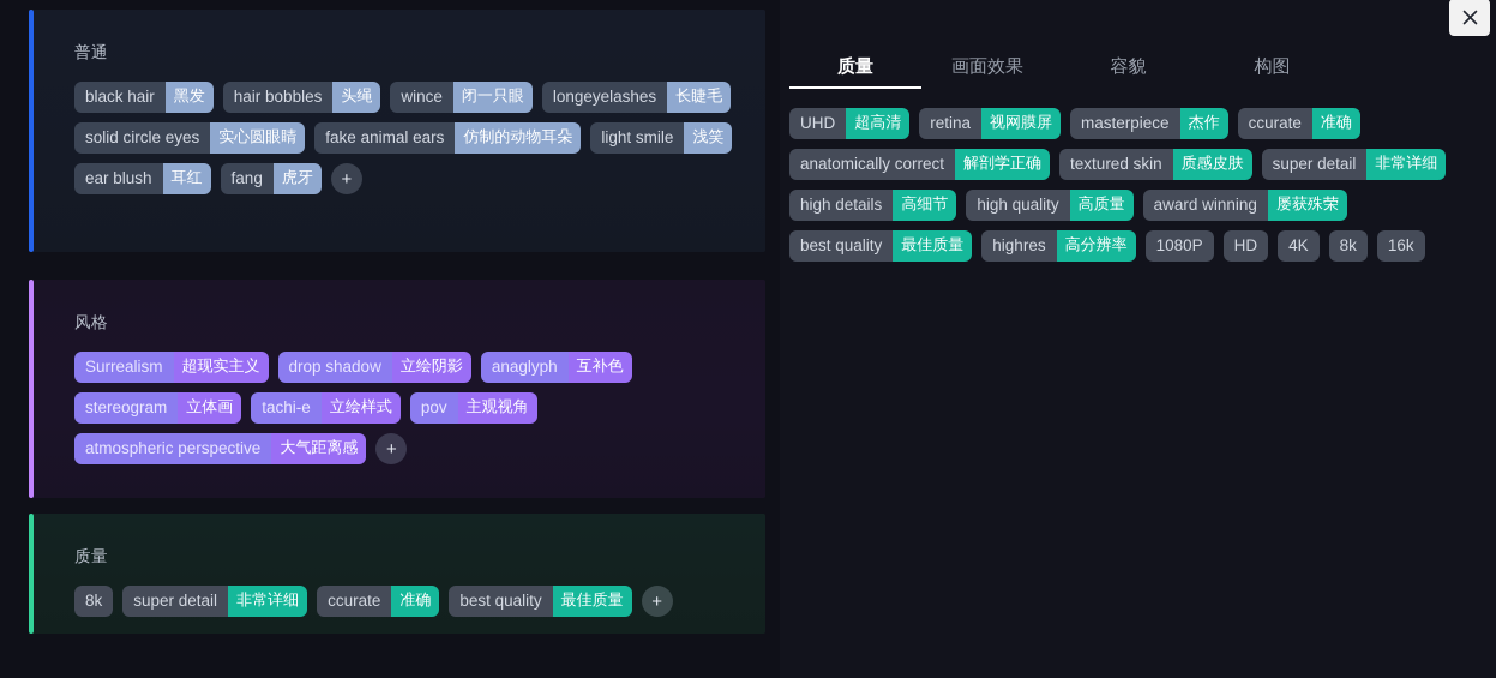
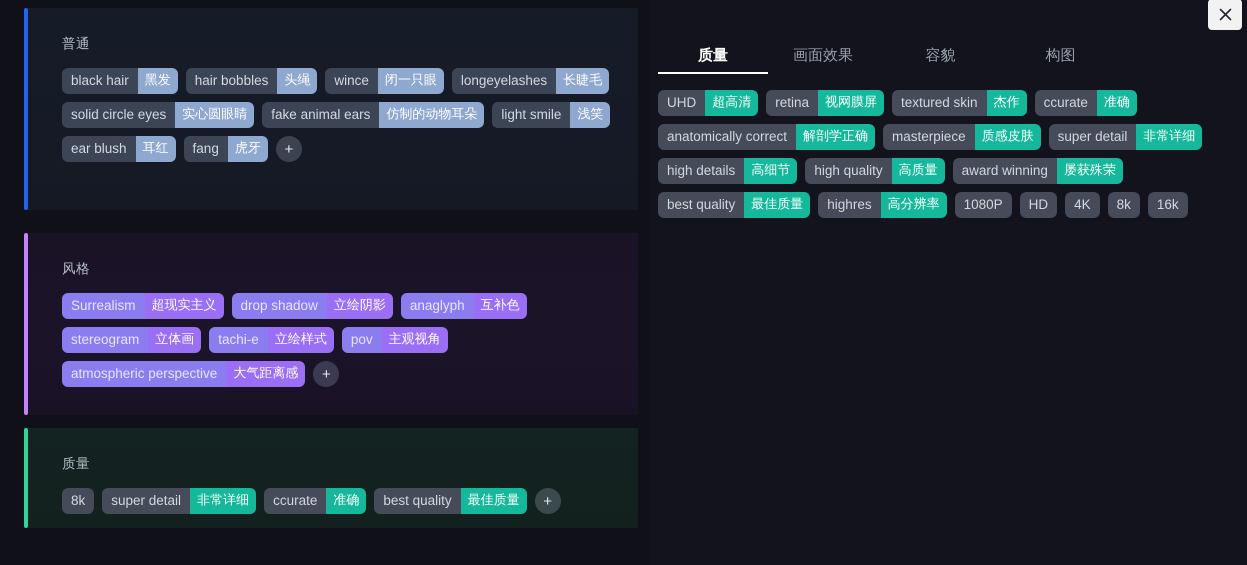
  普通
  black hair
  黑发
  hair bobbles
  头绳
  wince
  闭一只眼
  longeyelashes
  长睫毛
  solid circle eyes
  实心圆眼睛
  fake animal ears
  仿制的动物耳朵
  light smile
  浅笑
  ear blush
  耳红
  fang
  虎牙
  +
  风格
  Surrealism
  超现实主义
  drop shadow
  立绘阴影
  anaglyph
  互补色
  stereogram
  立体画
  tachi-e
  立绘样式
  pov
  主观视角
  atmospheric perspective
  大气距离感
  +
  质量
  8k
  super detail
  非常详细
  ccurate
  准确
  best quality
  最佳质量
  +
  质量
  画面效果
  容貌
  构图
  UHD
  超高清
  retina
  视网膜屏
- masterpiece
+ textured skin
  杰作
  ccurate
  准确
  anatomically correct
  解剖学正确
- textured skin
+ masterpiece
  质感皮肤
  super detail
  非常详细
  high details
  高细节
  high quality
  高质量
  award winning
  屡获殊荣
  best quality
  最佳质量
  highres
  高分辨率
  1080P
  HD
  4K
  8k
  16k
